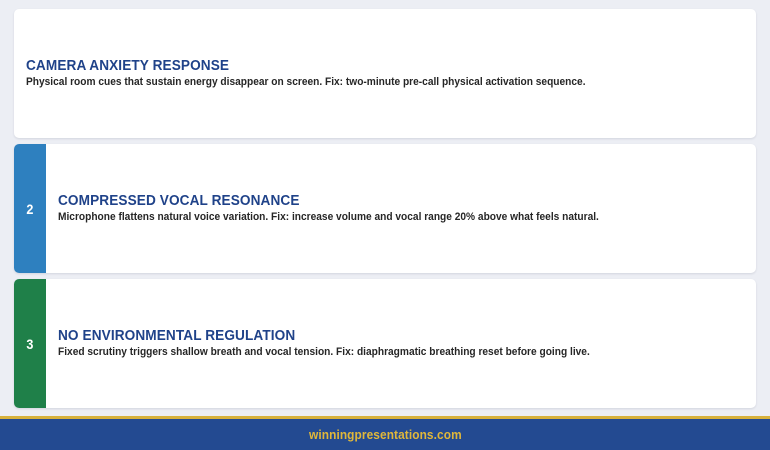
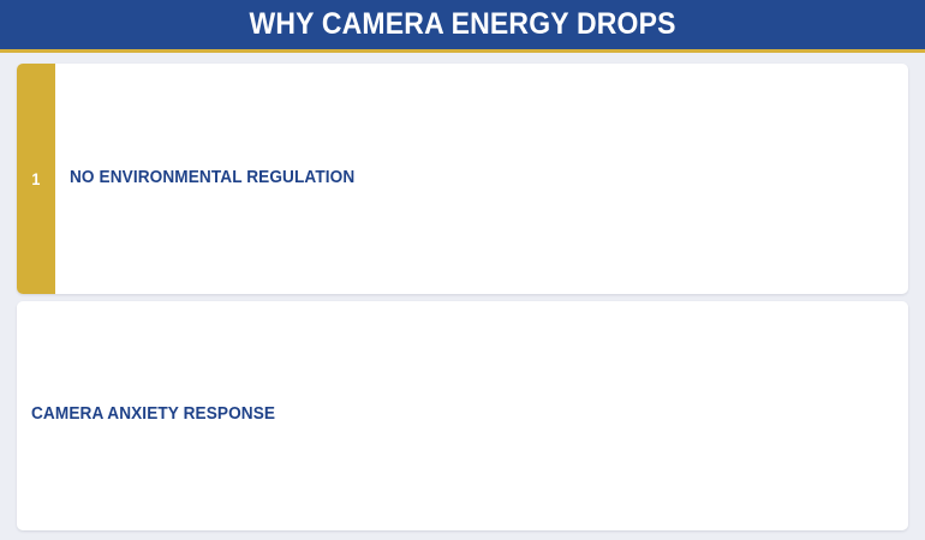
+ WHY CAMERA ENERGY DROPS
+ 1
- CAMERA ANXIETY RESPONSE
+ NO ENVIRONMENTAL REGULATION
- Physical room cues that sustain energy disappear on screen. Fix: two-minute pre-call physical activation sequence.
- 2
- COMPRESSED VOCAL RESONANCE
- Microphone flattens natural voice variation. Fix: increase volume and vocal range 20% above what feels natural.
- 3
- NO ENVIRONMENTAL REGULATION
+ CAMERA ANXIETY RESPONSE
- Fixed scrutiny triggers shallow breath and vocal tension. Fix: diaphragmatic breathing reset before going live.
- winningpresentations.com
